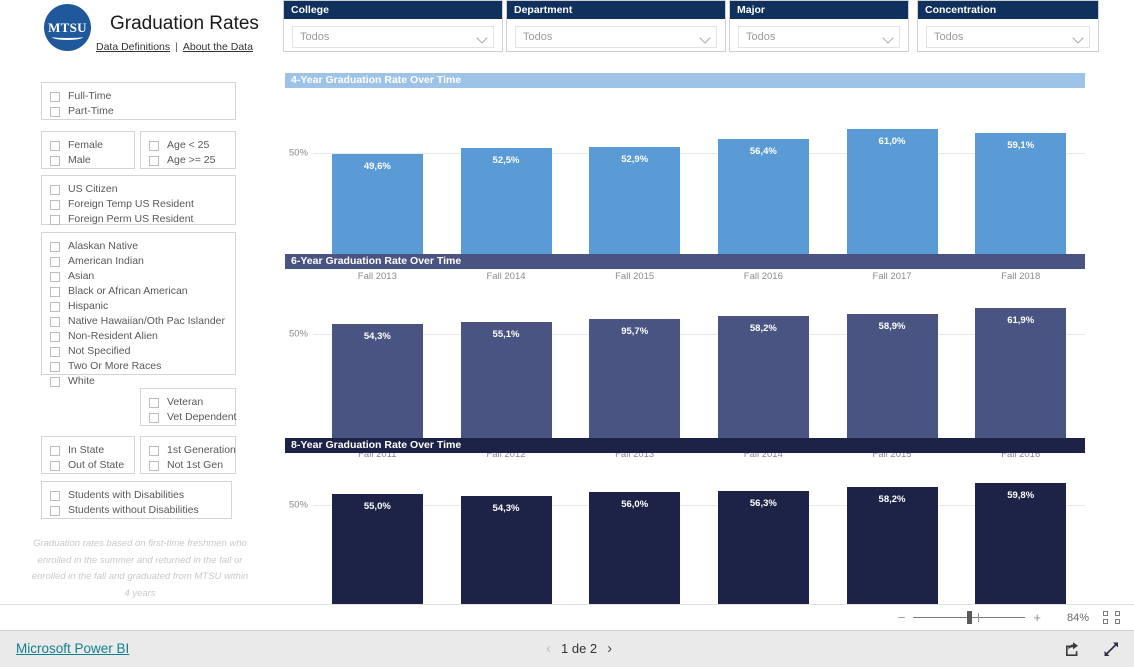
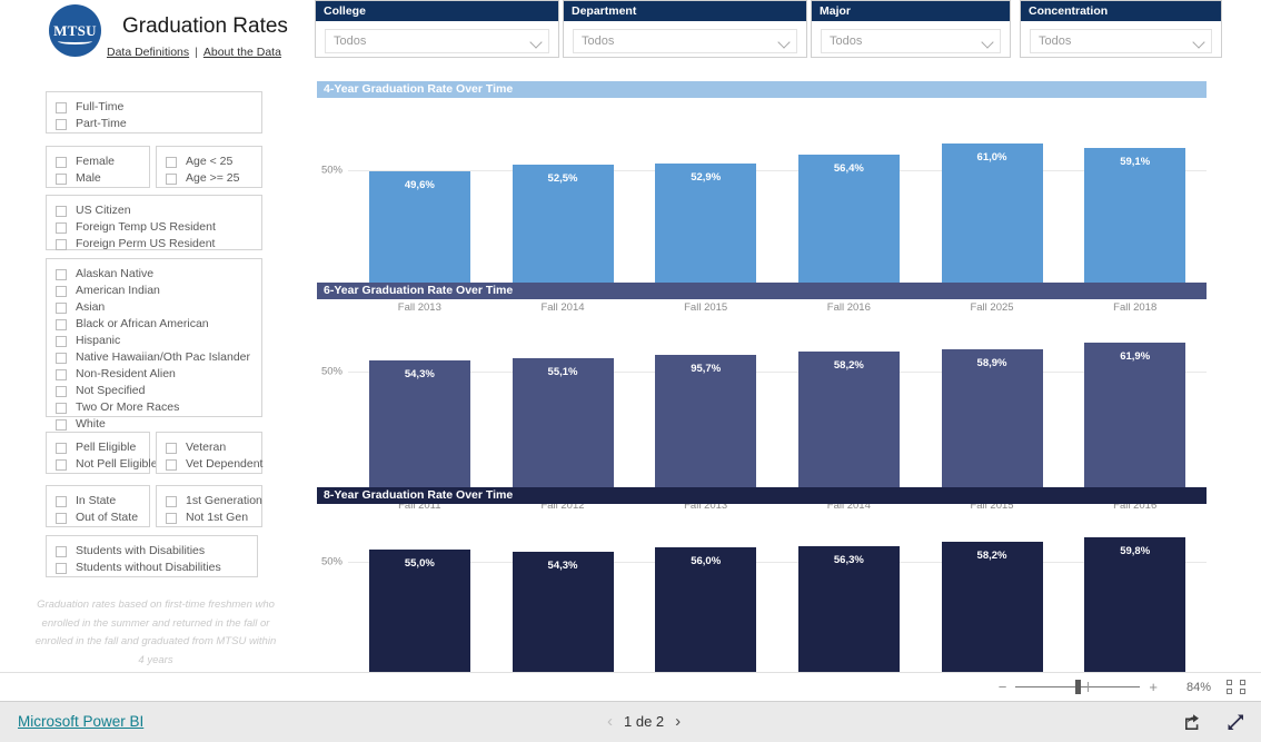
  MTSU
  Graduation Rates
  Data Definitions | About the Data
  Full-Time
  Part-Time
  Female
  Male
  Age < 25
  Age >= 25
  US Citizen
  Foreign Temp US Resident
  Foreign Perm US Resident
  Alaskan Native
  American Indian
  Asian
  Black or African American
  Hispanic
  Native Hawaiian/Oth Pac Islander
  Non-Resident Alien
  Not Specified
  Two Or More Races
  White
+ Pell Eligible
+ Not Pell Eligible
  Veteran
  Vet Dependent
  In State
  Out of State
  1st Generation
  Not 1st Gen
  Students with Disabilities
  Students without Disabilities
  Graduation rates based on first-time freshmen who enrolled in the summer and returned in the fall or enrolled in the fall and graduated from MTSU within 4 years
  College
  Todos
  Department
  Todos
  Major
  Todos
  Concentration
  Todos
  4-Year Graduation Rate Over Time
  50%
  49,6%
  Fall 2013
  52,5%
  Fall 2014
  52,9%
  Fall 2015
  56,4%
  Fall 2016
  61,0%
- Fall 2017
+ Fall 2025
  59,1%
  Fall 2018
  6-Year Graduation Rate Over Time
  50%
  54,3%
  Fall 2011
  55,1%
  Fall 2012
  95,7%
  Fall 2013
  58,2%
  Fall 2014
  58,9%
  Fall 2015
  61,9%
  Fall 2016
  8-Year Graduation Rate Over Time
  50%
  55,0%
  54,3%
  56,0%
  56,3%
  58,2%
  59,8%
  −
  +
  84%
  Microsoft Power BI
  ‹
  1 de 2
  ›
